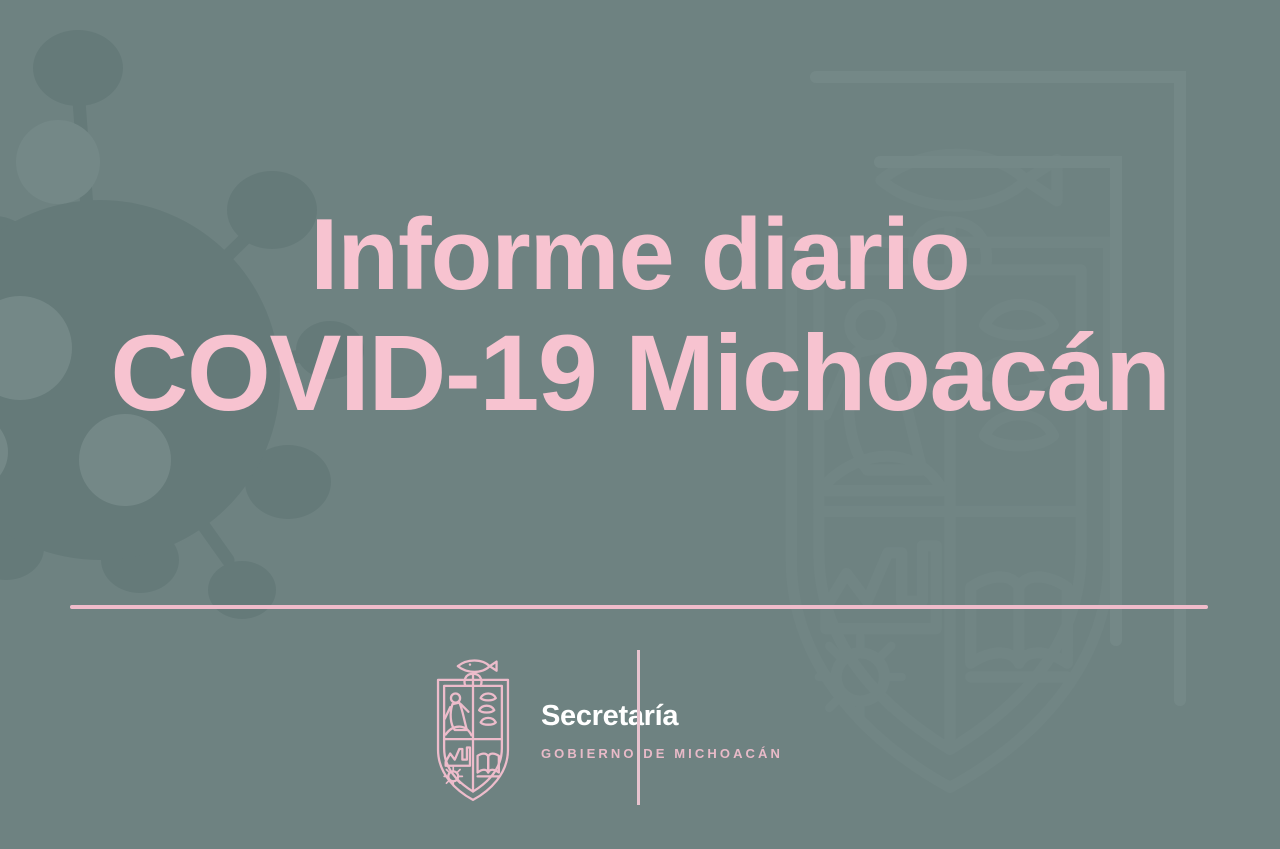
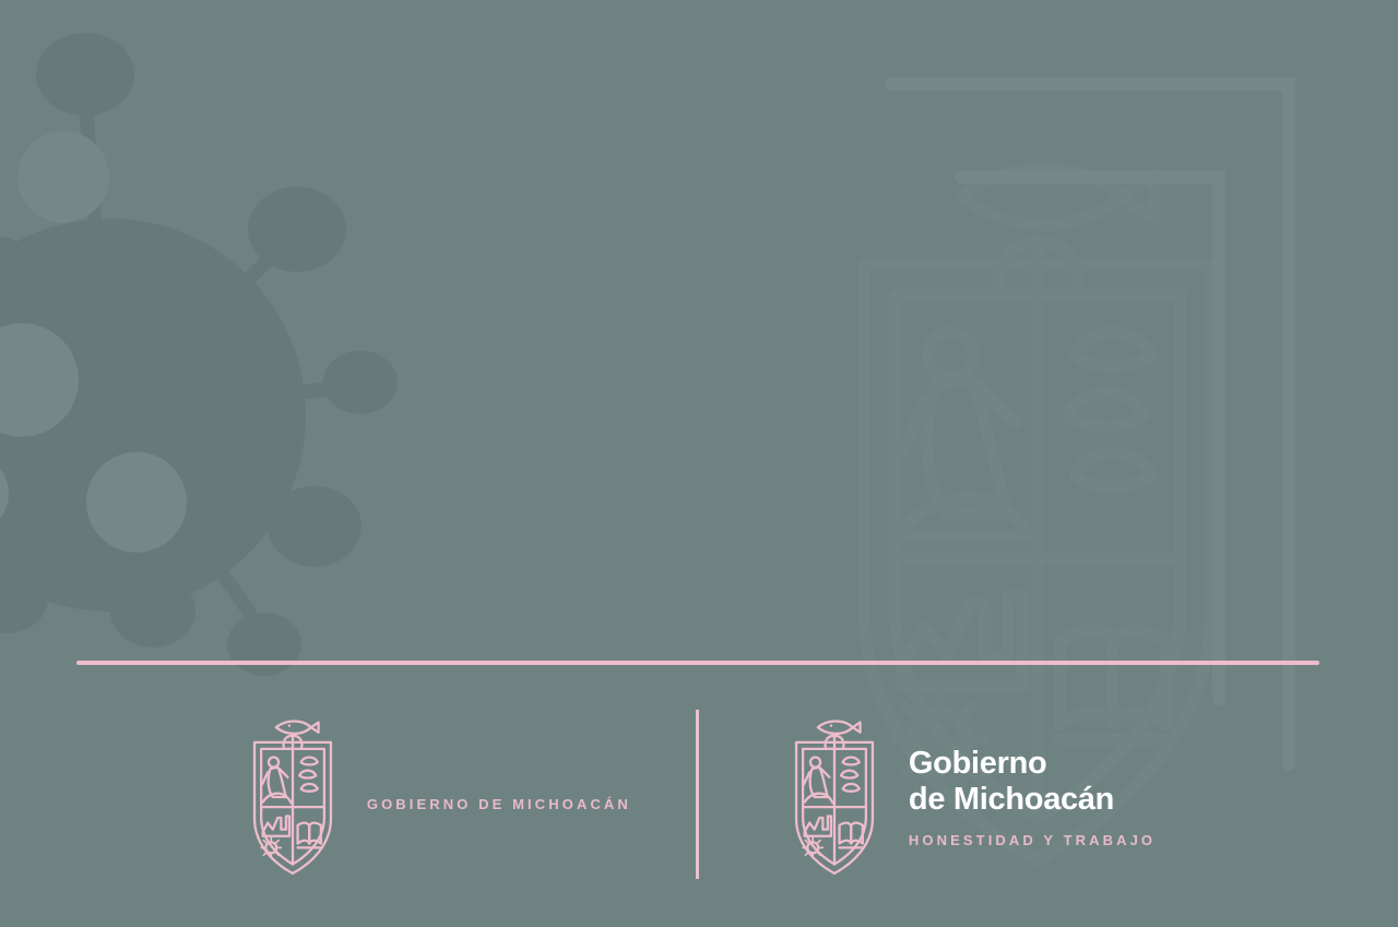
- Informe diario
- COVID-19 Michoacán
- Secretaría
  GOBIERNO DE MICHOACÁN
+ Gobierno
+ de Michoacán
+ HONESTIDAD Y TRABAJO
